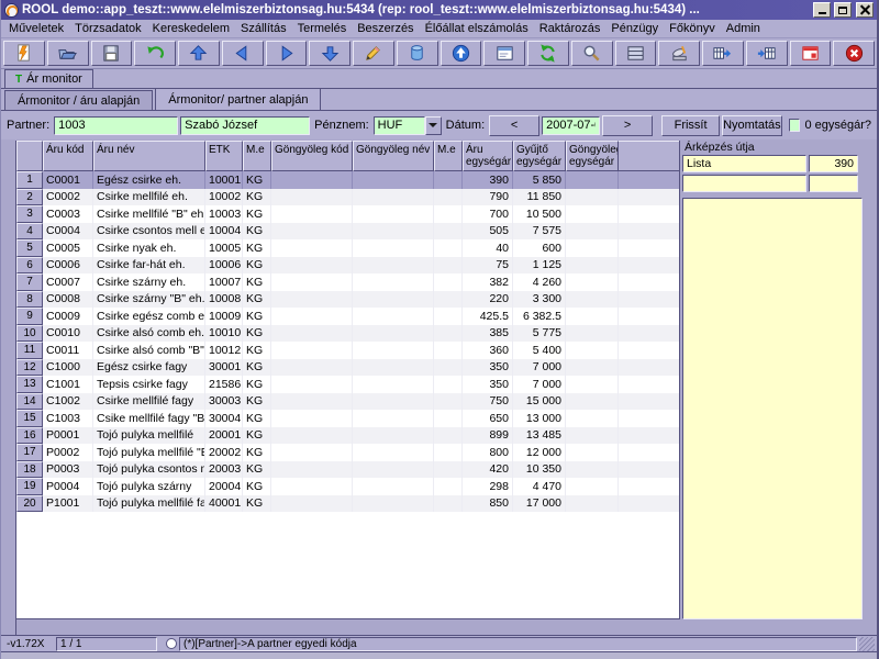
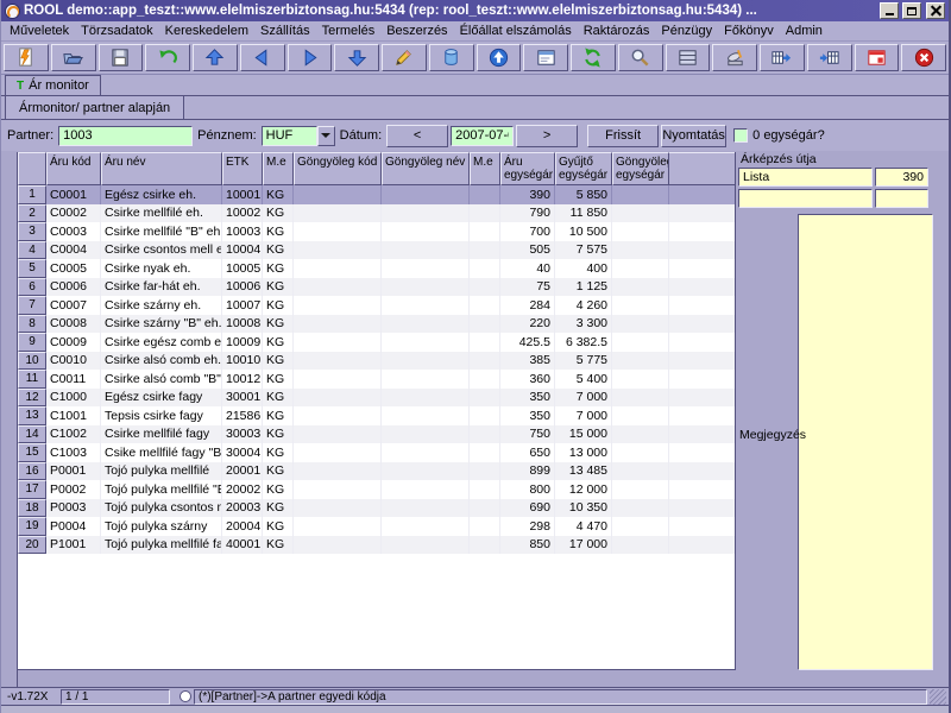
  ROOL demo::app_teszt::www.elelmiszerbiztonsag.hu:5434 (rep: rool_teszt::www.elelmiszerbiztonsag.hu:5434) ...
  Műveletek
  Törzsadatok
  Kereskedelem
  Szállítás
  Termelés
  Beszerzés
  Élőállat elszámolás
  Raktározás
  Pénzügy
  Főkönyv
  Admin
  T
  Ár monitor
- Ármonitor / áru alapján
  Ármonitor/ partner alapján
  Partner:
  1003
- Szabó József
  Pénznem:
  HUF
  Dátum:
  <
  2007-07-
  >
  Frissít
  Nyomtatás
  0 egységár?
  Áru kód
  Áru név
  ETK
  M.e
  Göngyöleg kód
  Göngyöleg név
  M.e
  Áru egységár
  Gyűjtő egységár
  Göngyöle egységár
  1
  C0001
  Egész csirke eh.
  10001
  KG
  390
  5 850
  2
  C0002
  Csirke mellfilé eh.
  10002
  KG
  790
  11 850
  3
  C0003
  Csirke mellfilé "B" eh.
  10003
  KG
  700
  10 500
  4
  C0004
  Csirke csontos mell e
  10004
  KG
  505
  7 575
  5
  C0005
  Csirke nyak eh.
  10005
  KG
  40
- 600
+ 400
  6
  C0006
  Csirke far-hát eh.
  10006
  KG
  75
  1 125
  7
  C0007
  Csirke szárny eh.
  10007
  KG
- 382
+ 284
  4 260
  8
  C0008
  Csirke szárny "B" eh.
  10008
  KG
  220
  3 300
  9
  C0009
  Csirke egész comb e
  10009
  KG
  425.5
  6 382.5
  10
  C0010
  Csirke alsó comb eh.
  10010
  KG
  385
  5 775
  11
  C0011
  Csirke alsó comb "B"
  10012
  KG
  360
  5 400
  12
  C1000
  Egész csirke fagy
  30001
  KG
  350
  7 000
  13
  C1001
  Tepsis csirke fagy
  21586
  KG
  350
  7 000
  14
  C1002
  Csirke mellfilé fagy
  30003
  KG
  750
  15 000
  15
  C1003
  Csike mellfilé fagy "B
  30004
  KG
  650
  13 000
  16
  P0001
  Tojó pulyka mellfilé
  20001
  KG
  899
  13 485
  17
  P0002
  Tojó pulyka mellfilé "B
  20002
  KG
  800
  12 000
  18
  P0003
  Tojó pulyka csontos
  20003
  KG
- 420
+ 690
  10 350
  19
  P0004
  Tojó pulyka szárny
  20004
  KG
  298
  4 470
  20
  P1001
  Tojó pulyka mellfilé fa
  40001
  KG
  850
  17 000
  Árképzés útja
  Lista
  390
+ Megjegyzés
  -v1.72X
  1 / 1
  (*)[Partner]->A partner egyedi kódja
